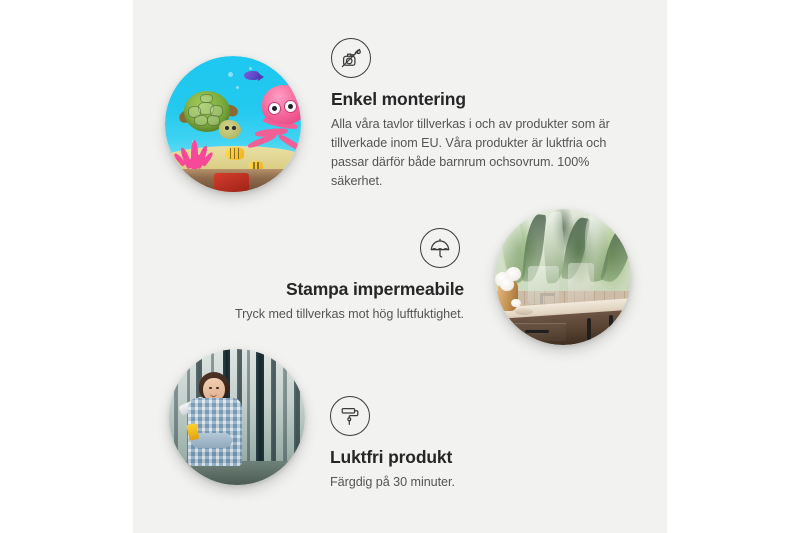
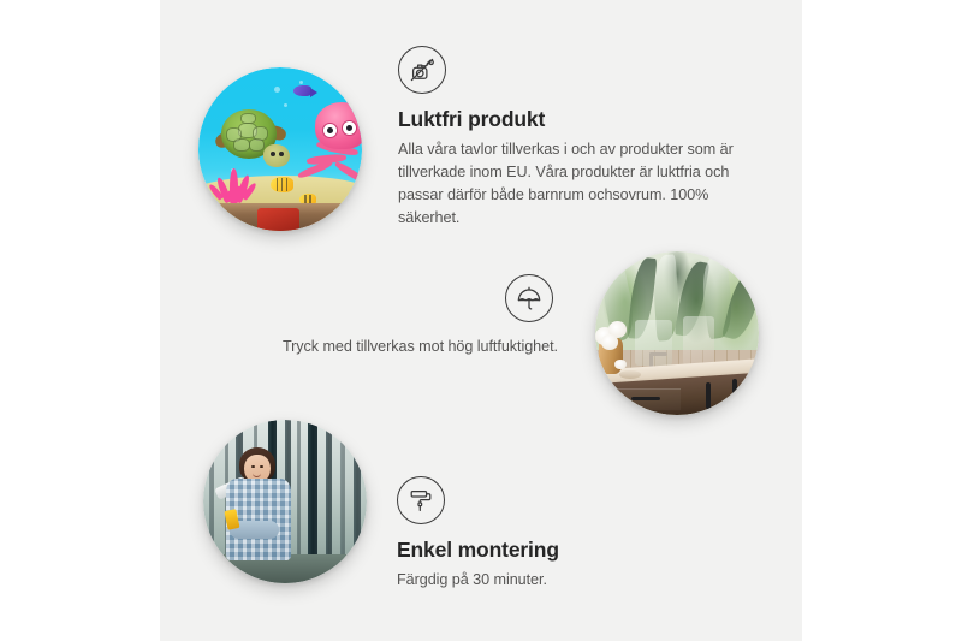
- Enkel montering
+ Luktfri produkt
  Alla våra tavlor tillverkas i och av produkter som är tillverkade inom EU. Våra produkter är luktfria och passar därför både barnrum ochsovrum. 100% säkerhet.
- Stampa impermeabile
  Tryck med tillverkas mot hög luftfuktighet.
- Luktfri produkt
+ Enkel montering
  Färgdig på 30 minuter.
